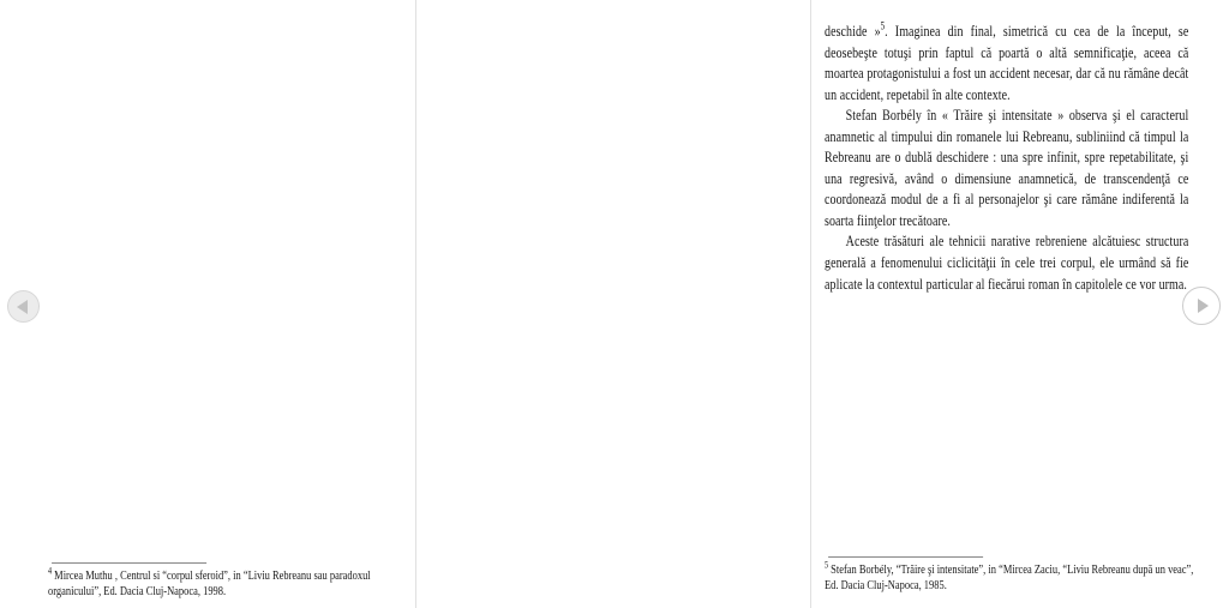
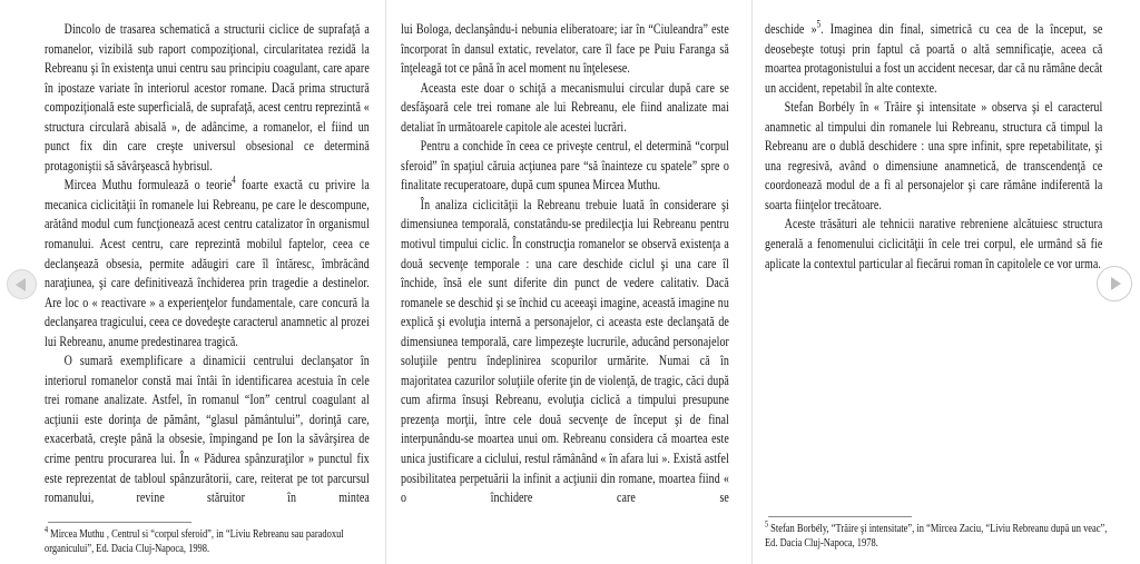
+ Dincolo de trasarea schematică a structurii ciclice de suprafaţă a romanelor, vizibilă sub raport compoziţional, circularitatea rezidă la Rebreanu şi în existenţa unui centru sau principiu coagulant, care apare în ipostaze variate în interiorul acestor romane. Dacă prima structură compoziţională este superficială, de suprafaţă, acest centru reprezintă « structura circulară abisală », de adâncime, a romanelor, el fiind un punct fix din care creşte universul obsesional ce determină protagoniştii să săvârşească hybrisul.
+ Mircea Muthu formulează o teorie4 foarte exactă cu privire la mecanica ciclicităţii în romanele lui Rebreanu, pe care le descompune, arătând modul cum funcţionează acest centru catalizator în organismul romanului. Acest centru, care reprezintă mobilul faptelor, ceea ce declanşează obsesia, permite adăugiri care îl întăresc, îmbrăcând naraţiunea, şi care definitivează închiderea prin tragedie a destinelor. Are loc o « reactivare » a experienţelor fundamentale, care concură la declanşarea tragicului, ceea ce dovedeşte caracterul anamnetic al prozei lui Rebreanu, anume predestinarea tragică.
+ O sumară exemplificare a dinamicii centrului declanşator în interiorul romanelor constă mai întâi în identificarea acestuia în cele trei romane analizate. Astfel, în romanul “Ion” centrul coagulant al acţiunii este dorinţa de pământ, “glasul pământului”, dorinţă care, exacerbată, creşte până la obsesie, împingand pe Ion la săvârşirea de crime pentru procurarea lui. În « Pădurea spânzuraţilor » punctul fix este reprezentat de tabloul spânzurătorii, care, reiterat pe tot parcursul romanului, revine stăruitor în mintea
+ lui Bologa, declanşându-i nebunia eliberatoare; iar în “Ciuleandra” este încorporat în dansul extatic, revelator, care îl face pe Puiu Faranga să înţeleagă tot ce până în acel moment nu înţelesese.
+ Aceasta este doar o schiţă a mecanismului circular după care se desfăşoară cele trei romane ale lui Rebreanu, ele fiind analizate mai detaliat în următoarele capitole ale acestei lucrări.
+ Pentru a conchide în ceea ce priveşte centrul, el determină “corpul sferoid” în spaţiul căruia acţiunea pare “să înainteze cu spatele” spre o finalitate recuperatoare, după cum spunea Mircea Muthu.
+ În analiza ciclicităţii la Rebreanu trebuie luată în considerare şi dimensiunea temporală, constatându-se predilecţia lui Rebreanu pentru motivul timpului ciclic. În construcţia romanelor se observă existenţa a două secvenţe temporale : una care deschide ciclul şi una care îl închide, însă ele sunt diferite din punct de vedere calitativ. Dacă romanele se deschid şi se închid cu aceeaşi imagine, această imagine nu explică şi evoluţia internă a personajelor, ci aceasta este declanşată de dimensiunea temporală, care limpezeşte lucrurile, aducând personajelor soluţiile pentru îndeplinirea scopurilor urmărite. Numai că în majoritatea cazurilor soluţiile oferite ţin de violenţă, de tragic, căci după cum afirma însuşi Rebreanu, evoluţia ciclică a timpului presupune prezenţa morţii, între cele două secvenţe de început şi de final interpunându-se moartea unui om. Rebreanu considera că moartea este unica justificare a ciclului, restul rămânând « în afara lui ». Există astfel posibilitatea perpetuării la infinit a acţiunii din romane, moartea fiind « o închidere care se
  deschide »5. Imaginea din final, simetrică cu cea de la început, se deosebeşte totuşi prin faptul că poartă o altă semnificaţie, aceea că moartea protagonistului a fost un accident necesar, dar că nu rămâne decât un accident, repetabil în alte contexte.
- Stefan Borbély în « Trăire şi intensitate » observa şi el caracterul anamnetic al timpului din romanele lui Rebreanu, subliniind că timpul la Rebreanu are o dublă deschidere : una spre infinit, spre repetabilitate, şi una regresivă, având o dimensiune anamnetică, de transcendenţă ce coordonează modul de a fi al personajelor şi care rămâne indiferentă la soarta fiinţelor trecătoare.
+ Stefan Borbély în « Trăire şi intensitate » observa şi el caracterul anamnetic al timpului din romanele lui Rebreanu, structura că timpul la Rebreanu are o dublă deschidere : una spre infinit, spre repetabilitate, şi una regresivă, având o dimensiune anamnetică, de transcendenţă ce coordonează modul de a fi al personajelor şi care rămâne indiferentă la soarta fiinţelor trecătoare.
  Aceste trăsături ale tehnicii narative rebreniene alcătuiesc structura generală a fenomenului ciclicităţii în cele trei corpul, ele urmând să fie aplicate la contextul particular al fiecărui roman în capitolele ce vor urma.
  4 Mircea Muthu , Centrul si “corpul sferoid”, in “Liviu Rebreanu sau paradoxul organicului”, Ed. Dacia Cluj-Napoca, 1998.
- 5 Stefan Borbély, “Trăire şi intensitate”, in “Mircea Zaciu, “Liviu Rebreanu după un veac”, Ed. Dacia Cluj-Napoca, 1985.
+ 5 Stefan Borbély, “Trăire şi intensitate”, in “Mircea Zaciu, “Liviu Rebreanu după un veac”, Ed. Dacia Cluj-Napoca, 1978.
